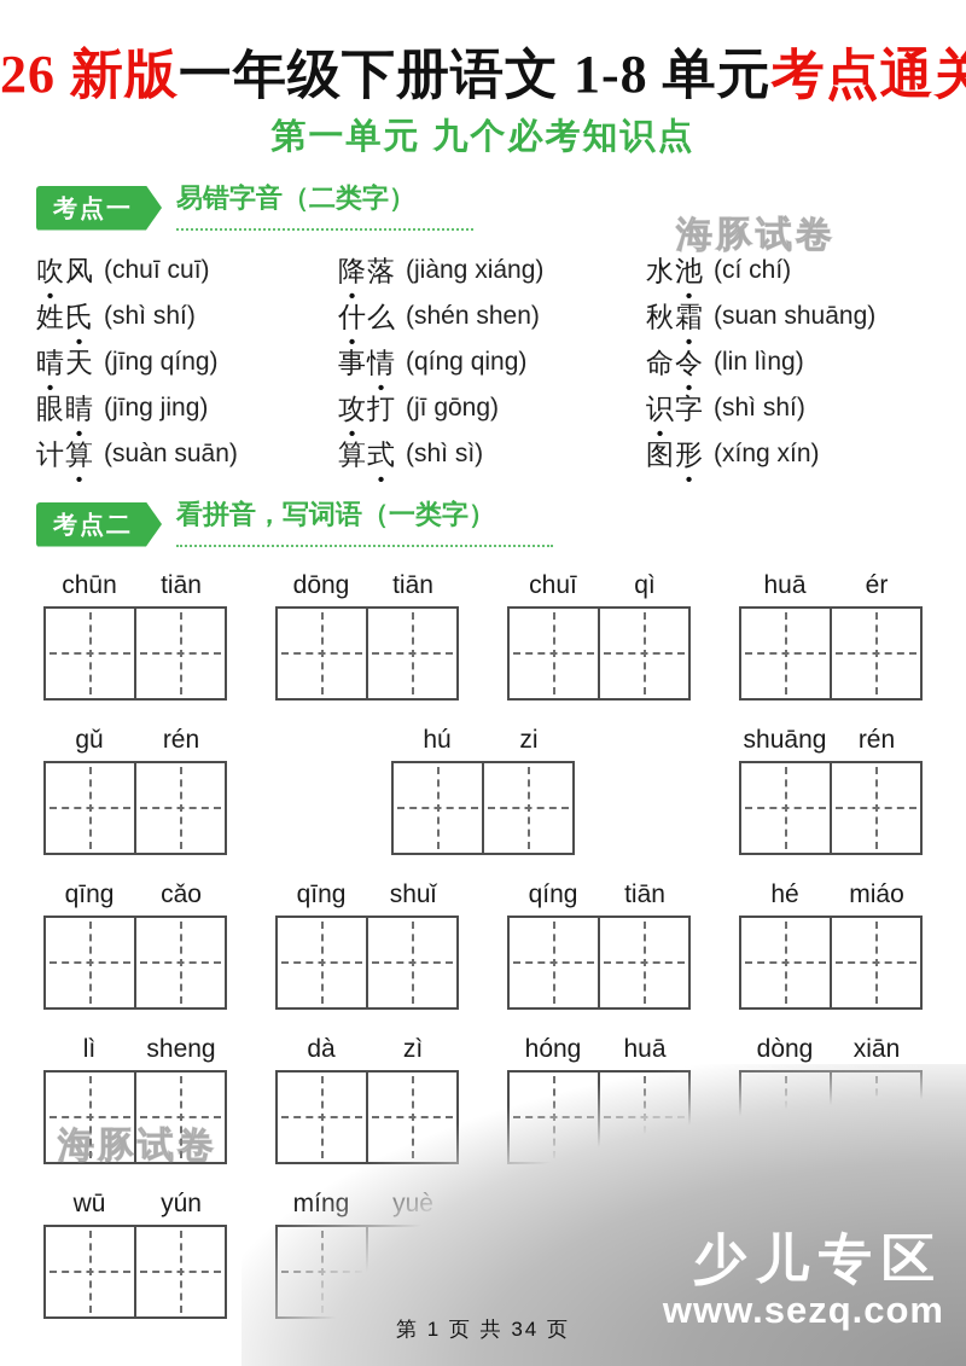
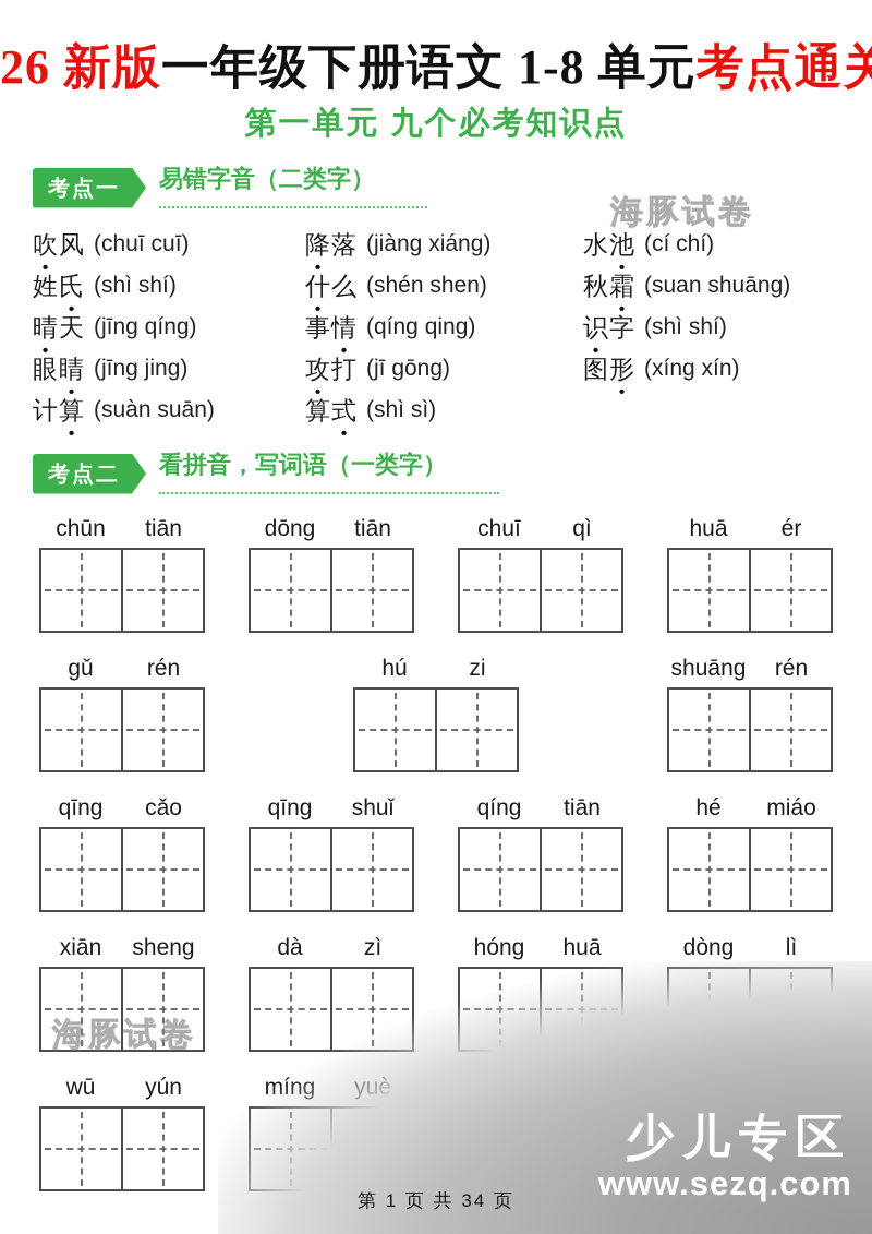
  26 新版一年级下册语文 1-8 单元考点通关
  第一单元 九个必考知识点
  考点一
  易错字音（二类字）
  吹风
  (chuī cuī)
  姓氏
  (shì shí)
  晴天
  (jīng qíng)
  眼睛
  (jīng jing)
  计算
  (suàn suān)
  降落
  (jiàng xiáng)
  什么
  (shén shen)
  事情
  (qíng qing)
  攻打
  (jī gōng)
  算式
  (shì sì)
  水池
  (cí chí)
  秋霜
  (suan shuāng)
- 命令
- (lin lìng)
  识字
  (shì shí)
  图形
  (xíng xín)
  考点二
  看拼音，写词语（一类字）
  chūn
  tiān
  dōng
  tiān
  chuī
  qì
  huā
  ér
  gǔ
  rén
  hú
  zi
  shuāng
  rén
  qīng
  cǎo
  qīng
  shuǐ
  qíng
  tiān
  hé
  miáo
- lì
+ xiān
  sheng
  dà
  zì
  hóng
  huā
  dòng
- xiān
+ lì
  wū
  yún
  海豚试卷
  海豚试卷
  少儿专区
  www.sezq.com
  第 1 页 共 34 页
